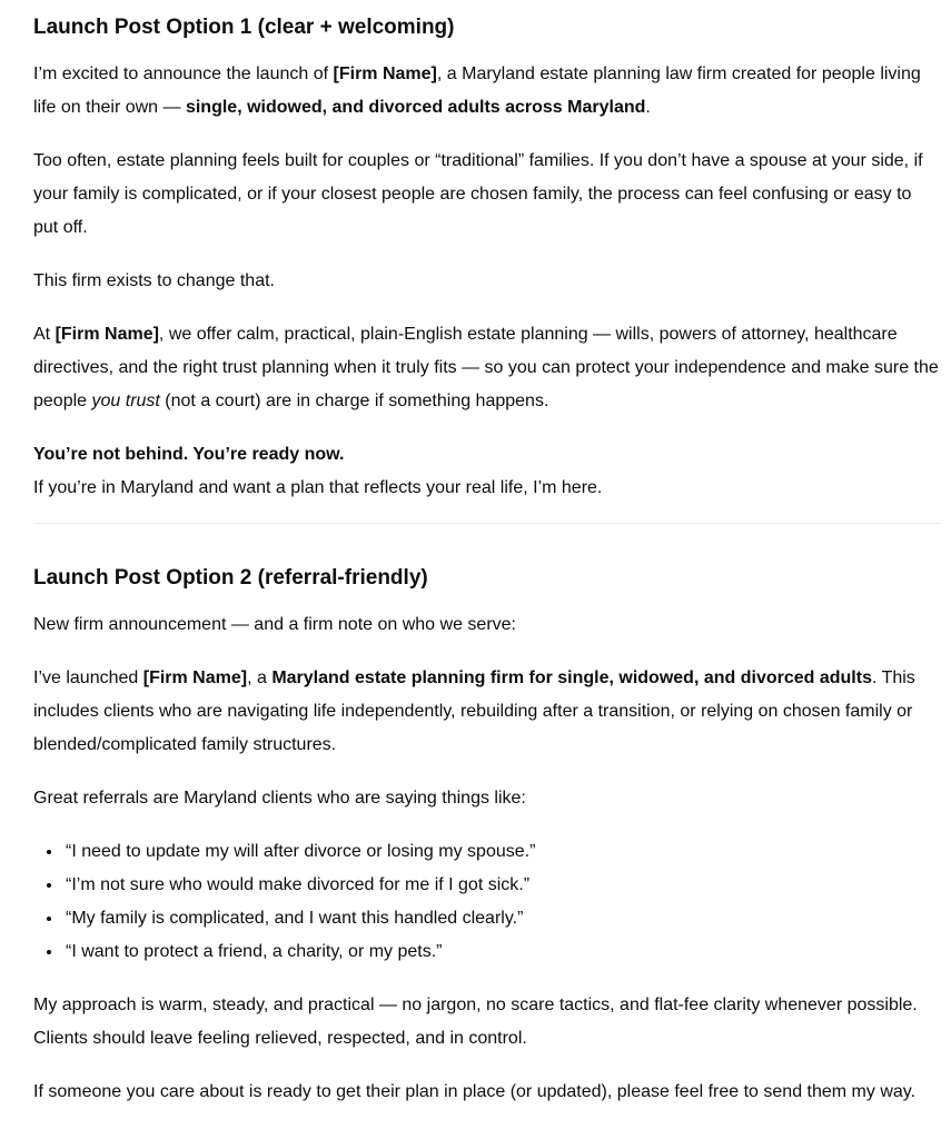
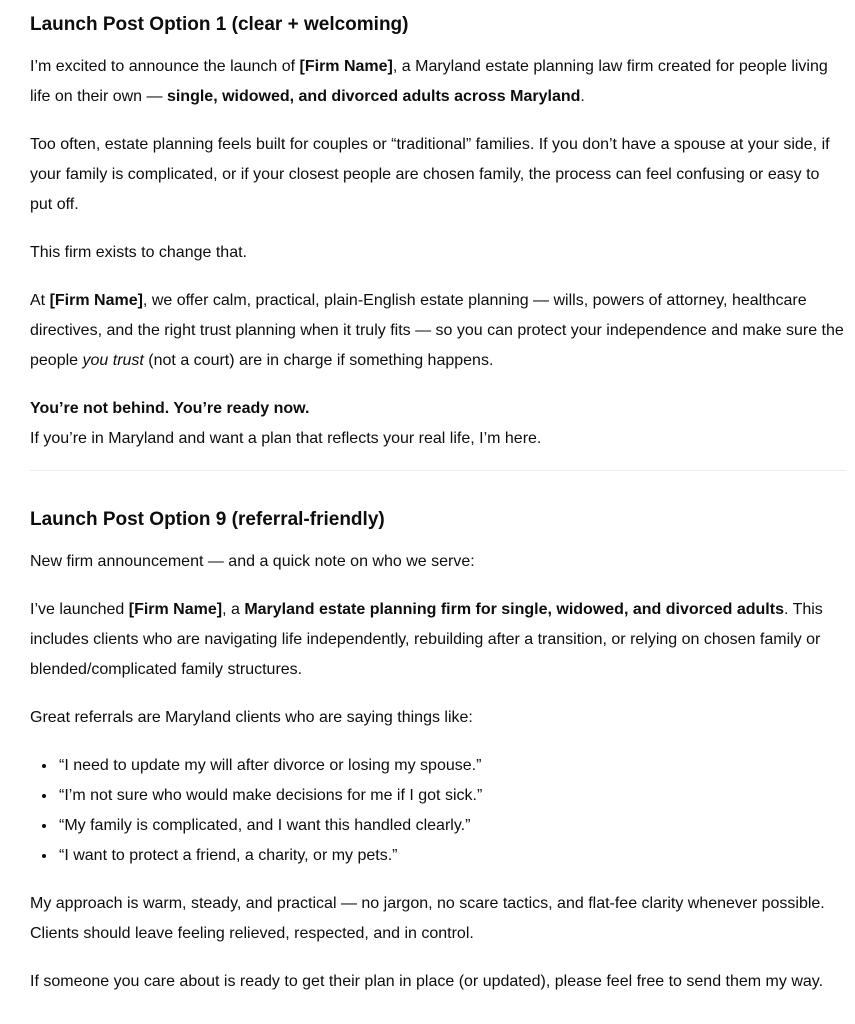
  Launch Post Option 1 (clear + welcoming)
  I’m excited to announce the launch of [Firm Name], a Maryland estate planning law firm created for people living life on their own — single, widowed, and divorced adults across Maryland.
  Too often, estate planning feels built for couples or “traditional” families. If you don’t have a spouse at your side, if your family is complicated, or if your closest people are chosen family, the process can feel confusing or easy to put off.
  This firm exists to change that.
  At [Firm Name], we offer calm, practical, plain-English estate planning — wills, powers of attorney, healthcare directives, and the right trust planning when it truly fits — so you can protect your independence and make sure the people you trust (not a court) are in charge if something happens.
  You’re not behind. You’re ready now.
  If you’re in Maryland and want a plan that reflects your real life, I’m here.
- Launch Post Option 2 (referral-friendly)
+ Launch Post Option 9 (referral-friendly)
- New firm announcement — and a firm note on who we serve:
+ New firm announcement — and a quick note on who we serve:
  I’ve launched [Firm Name], a Maryland estate planning firm for single, widowed, and divorced adults. This includes clients who are navigating life independently, rebuilding after a transition, or relying on chosen family or blended/complicated family structures.
  Great referrals are Maryland clients who are saying things like:
  “I need to update my will after divorce or losing my spouse.”
- “I’m not sure who would make divorced for me if I got sick.”
+ “I’m not sure who would make decisions for me if I got sick.”
  “My family is complicated, and I want this handled clearly.”
  “I want to protect a friend, a charity, or my pets.”
  My approach is warm, steady, and practical — no jargon, no scare tactics, and flat-fee clarity whenever possible. Clients should leave feeling relieved, respected, and in control.
  If someone you care about is ready to get their plan in place (or updated), please feel free to send them my way.
